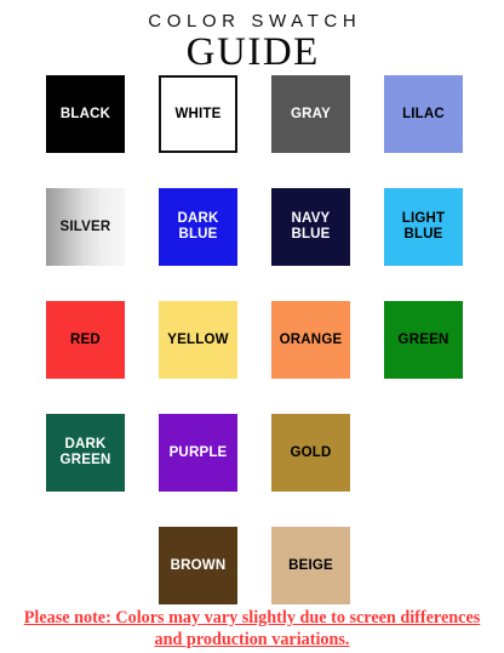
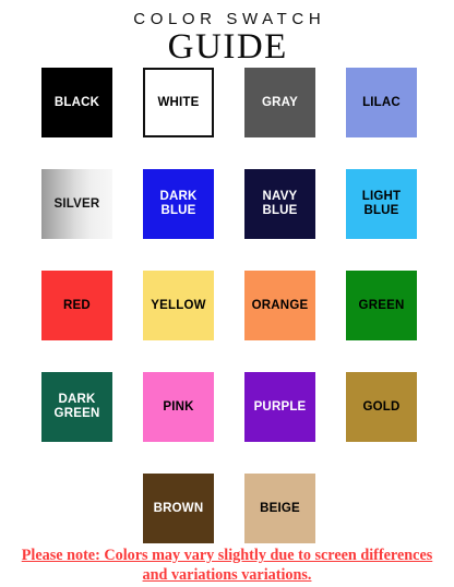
  COLOR SWATCH
  GUIDE
  BLACK
  WHITE
  GRAY
  LILAC
  SILVER
  DARK
  BLUE
  NAVY
  BLUE
  LIGHT
  BLUE
  RED
  YELLOW
  ORANGE
  GREEN
  DARK
  GREEN
+ PINK
  PURPLE
  GOLD
  BROWN
  BEIGE
- Please note: Colors may vary slightly due to screen differences and production variations.
+ Please note: Colors may vary slightly due to screen differences and variations variations.
